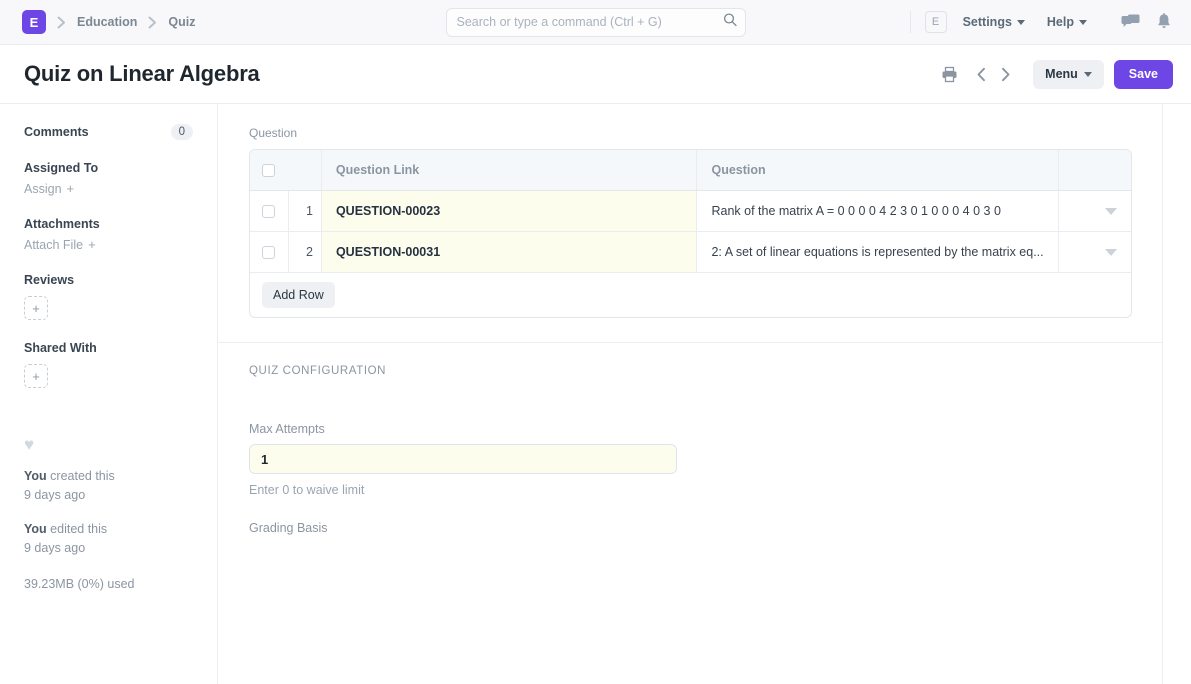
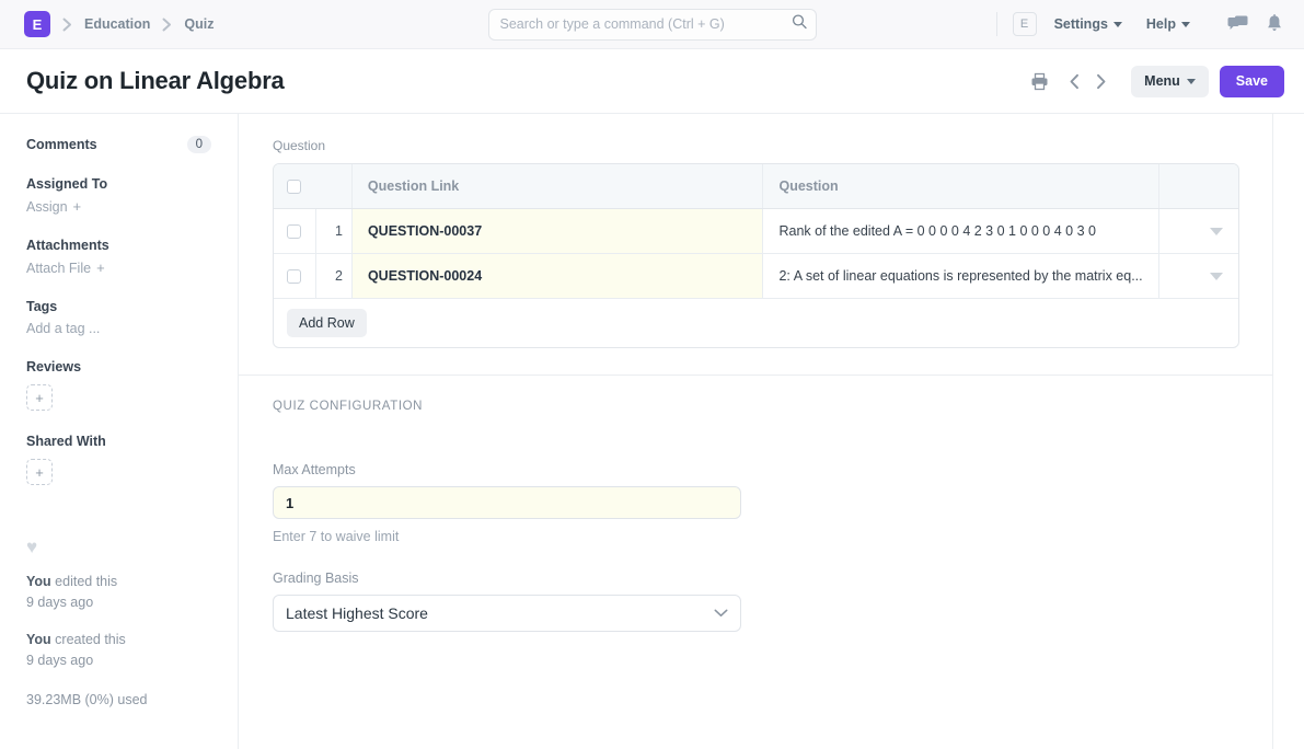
  E
  Education
  Quiz
  Search or type a command (Ctrl + G)
  E
  Settings
  Help
  Quiz on Linear Algebra
  Menu
  Save
  Comments
  0
  Assigned To
  Assign
  +
  Attachments
  Attach File
  +
+ Tags
+ Add a tag ...
  Reviews
  +
  Shared With
  +
  ♥
- You created this
+ You edited this
  9 days ago
- You edited this
+ You created this
  9 days ago
  39.23MB (0%) used
  Question
  Question Link
  Question
  1
- QUESTION-00023
+ QUESTION-00037
- Rank of the matrix A = 0 0 0 0 4 2 3 0 1 0 0 0 4 0 3 0
+ Rank of the edited A = 0 0 0 0 4 2 3 0 1 0 0 0 4 0 3 0
  2
- QUESTION-00031
+ QUESTION-00024
  2: A set of linear equations is represented by the matrix eq...
  Add Row
  QUIZ CONFIGURATION
  Max Attempts
  1
- Enter 0 to waive limit
+ Enter 7 to waive limit
  Grading Basis
+ Latest Highest Score
